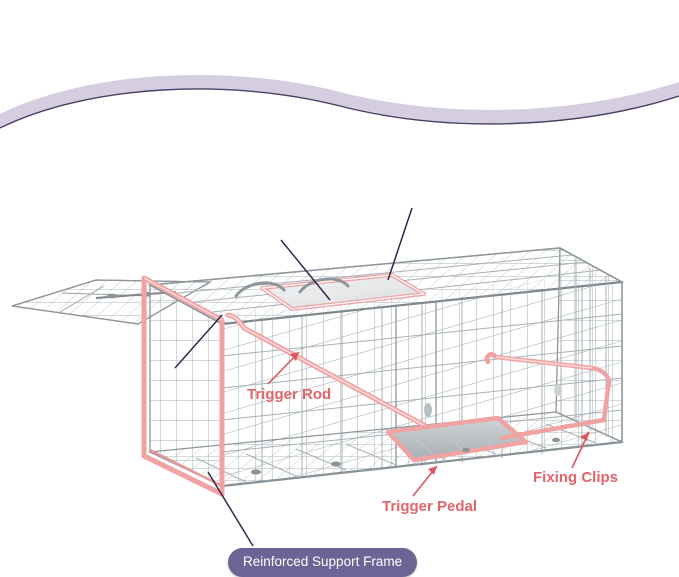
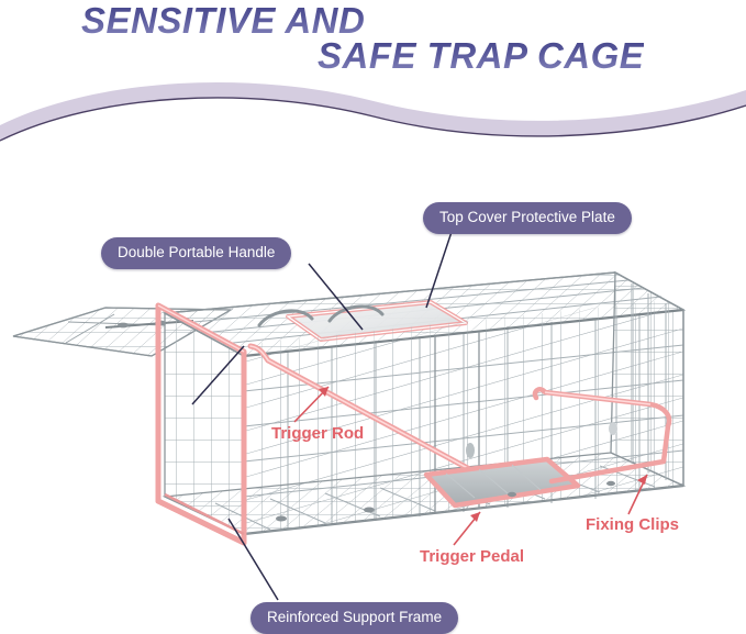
+ SENSITIVE AND
+ SAFE TRAP CAGE
+ Double Portable Handle
+ Top Cover Protective Plate
  Reinforced Support Frame
  Trigger Rod
  Trigger Pedal
  Fixing Clips
